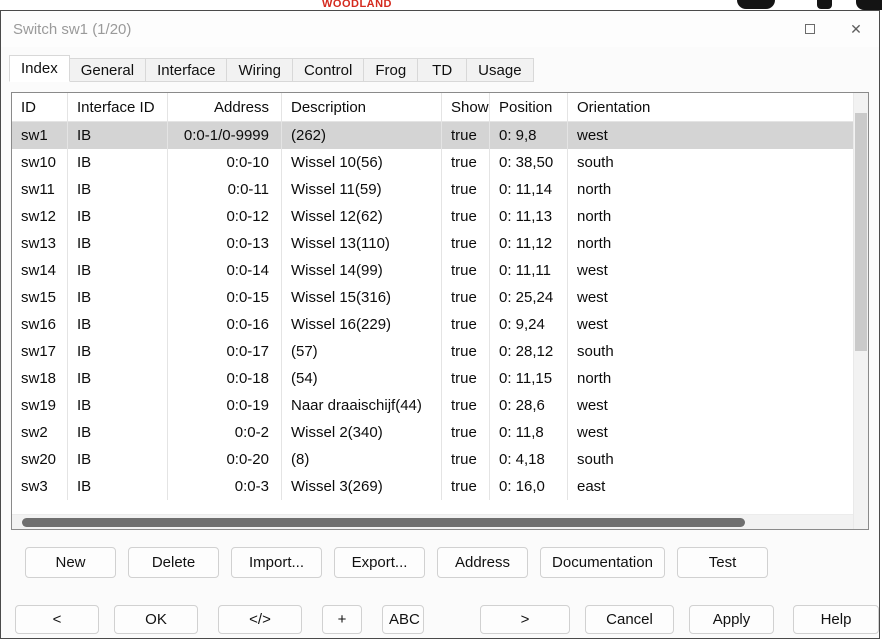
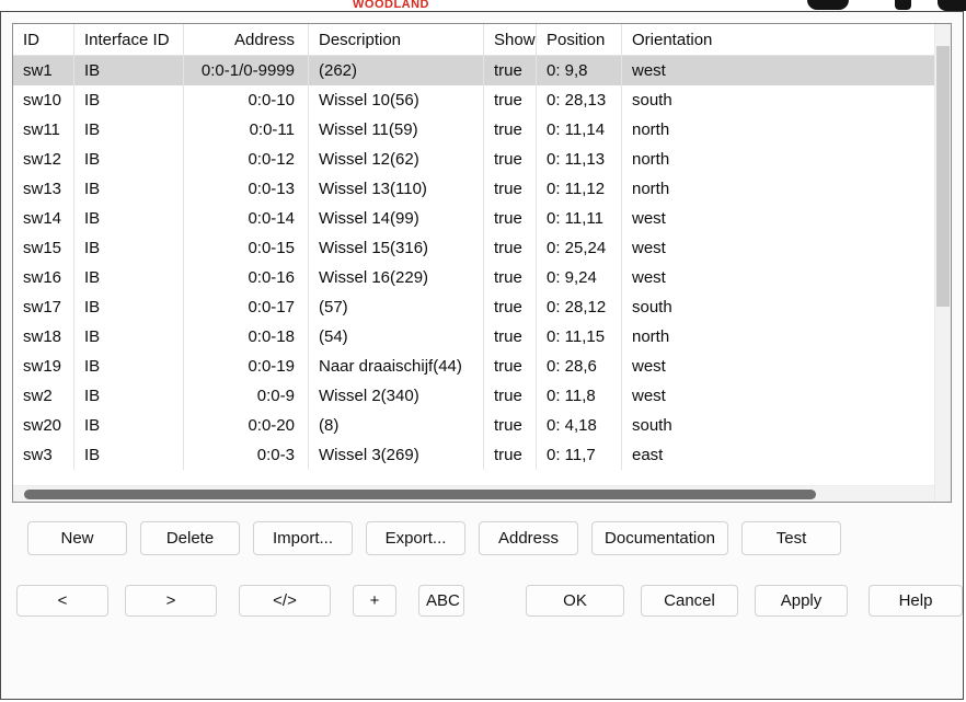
  WOODLAND
- Switch sw1 (1/20)
- ✕
- Index
- General
- Interface
- Wiring
- Control
- Frog
- TD
- Usage
  ID
  Interface ID
  Address
  Description
  Show
  Position
  Orientation
  sw1
  IB
  0:0-1/0-9999
  (262)
  true
  0: 9,8
  west
  sw10
  IB
  0:0-10
  Wissel 10(56)
  true
- 0: 38,50
+ 0: 28,13
  south
  sw11
  IB
  0:0-11
  Wissel 11(59)
  true
  0: 11,14
  north
  sw12
  IB
  0:0-12
  Wissel 12(62)
  true
  0: 11,13
  north
  sw13
  IB
  0:0-13
  Wissel 13(110)
  true
  0: 11,12
  north
  sw14
  IB
  0:0-14
  Wissel 14(99)
  true
  0: 11,11
  west
  sw15
  IB
  0:0-15
  Wissel 15(316)
  true
  0: 25,24
  west
  sw16
  IB
  0:0-16
  Wissel 16(229)
  true
  0: 9,24
  west
  sw17
  IB
  0:0-17
  (57)
  true
  0: 28,12
  south
  sw18
  IB
  0:0-18
  (54)
  true
  0: 11,15
  north
  sw19
  IB
  0:0-19
  Naar draaischijf(44)
  true
  0: 28,6
  west
  sw2
  IB
- 0:0-2
+ 0:0-9
  Wissel 2(340)
  true
  0: 11,8
  west
  sw20
  IB
  0:0-20
  (8)
  true
  0: 4,18
  south
  sw3
  IB
  0:0-3
  Wissel 3(269)
  true
- 0: 16,0
+ 0: 11,7
  east
  New
  Delete
  Import...
  Export...
  Address
  Documentation
  Test
  <
- OK
+ >
  </>
  +
  ABC
- >
+ OK
  Cancel
  Apply
  Help
